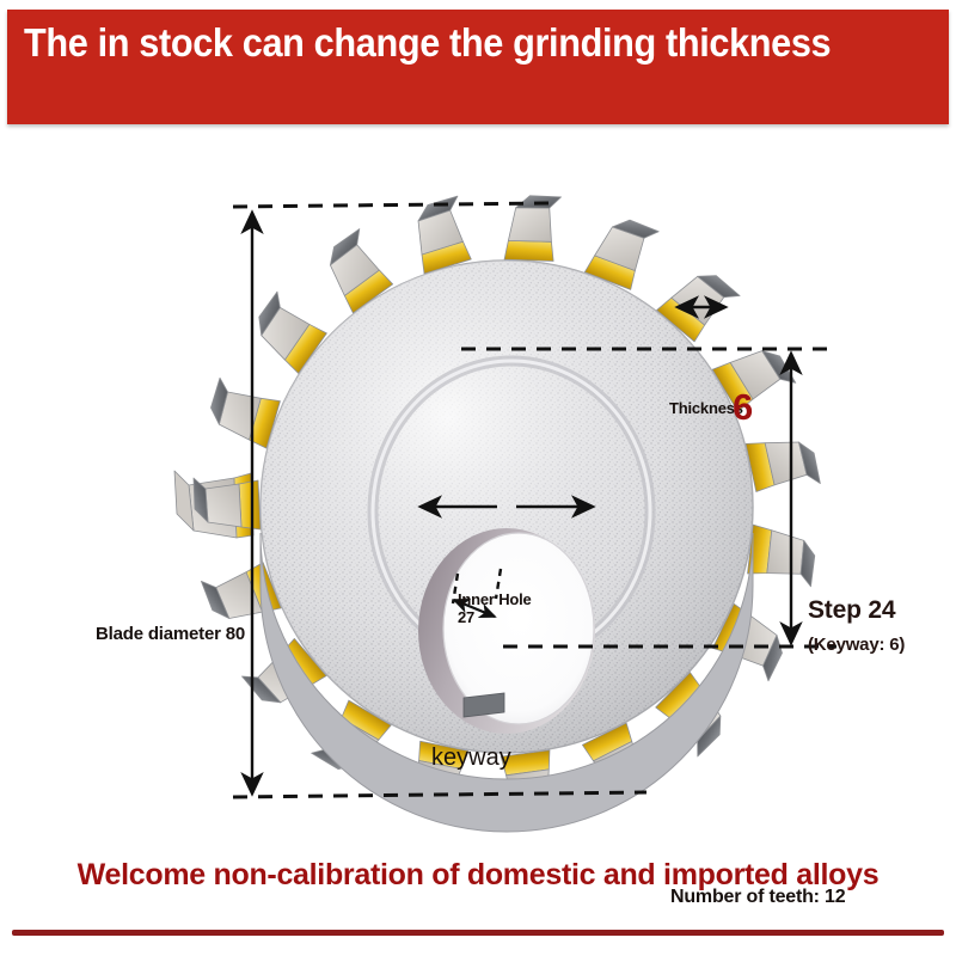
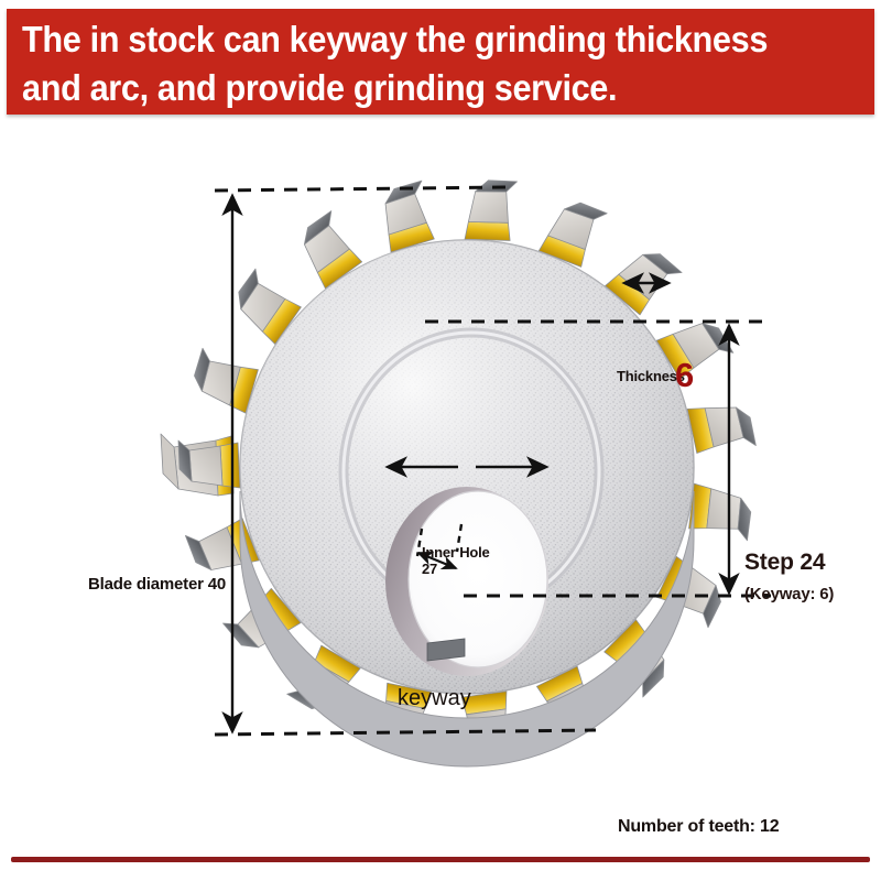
- The in stock can change the grinding thickness
+ The in stock can keyway the grinding thickness
+ and arc, and provide grinding service.
- Blade diameter 80
+ Blade diameter 40
  Thickness
  6
  Step 24
  (Keyway: 6)
  Inner Hole
  27
  keyway
  Number of teeth: 12
- Welcome non-calibration of domestic and imported alloys
